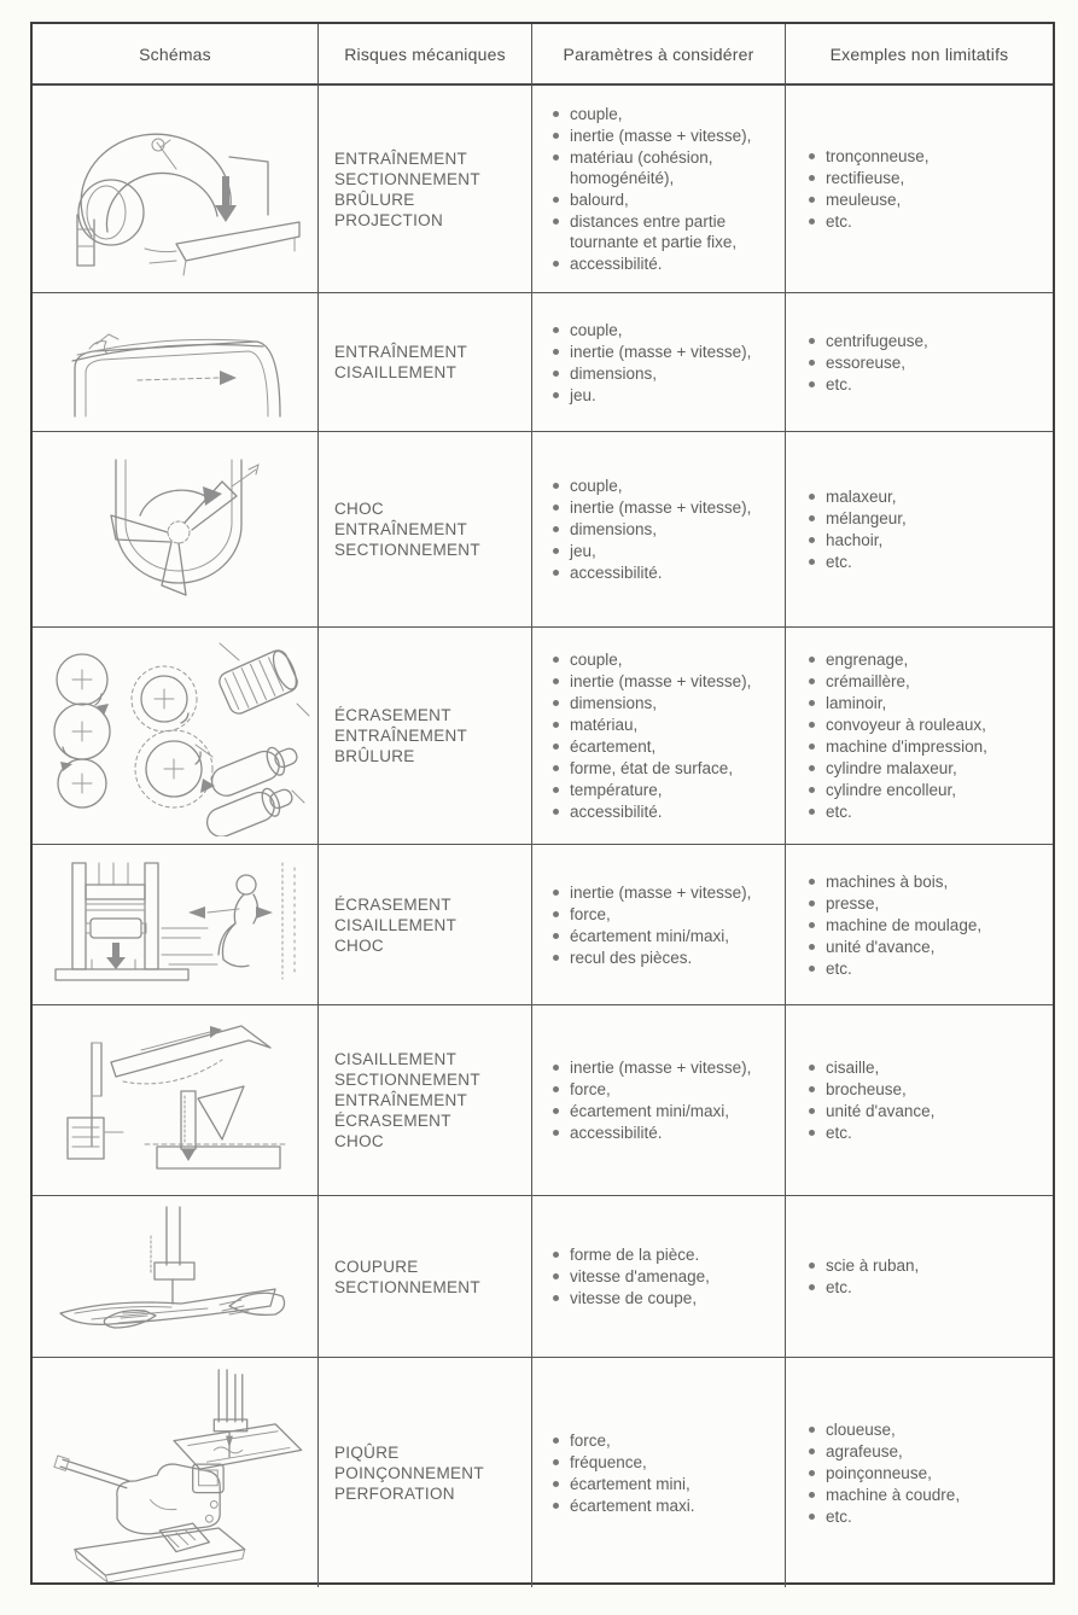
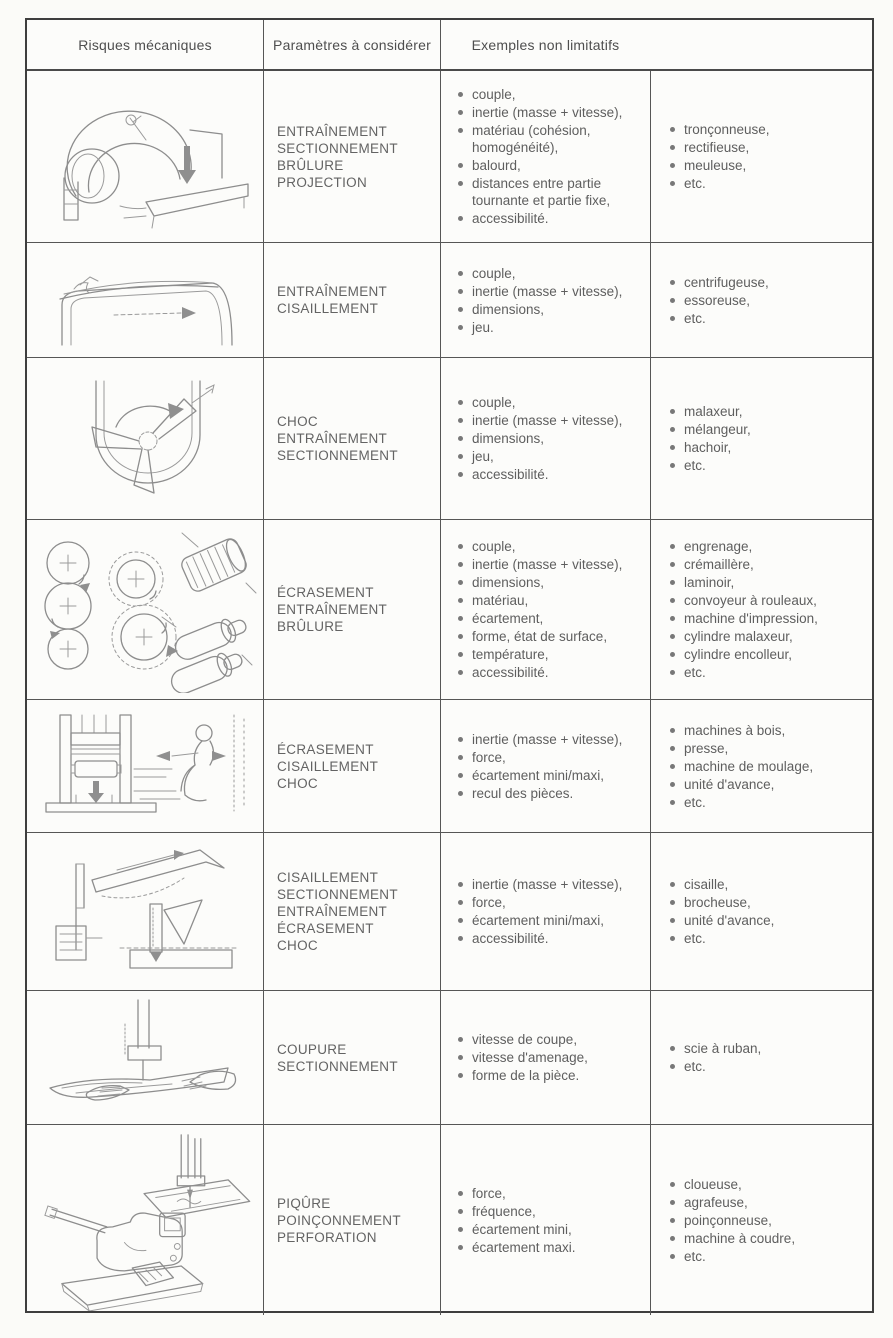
- Schémas
  Risques mécaniques
  Paramètres à considérer
  Exemples non limitatifs
  ENTRAÎNEMENT
  SECTIONNEMENT
  BRÛLURE
  PROJECTION
  couple,
  inertie (masse + vitesse),
  matériau (cohésion, homogénéité),
  balourd,
  distances entre partie tournante et partie fixe,
  accessibilité.
  tronçonneuse,
  rectifieuse,
  meuleuse,
  etc.
  ENTRAÎNEMENT
  CISAILLEMENT
  couple,
  inertie (masse + vitesse),
  dimensions,
  jeu.
  centrifugeuse,
  essoreuse,
  etc.
  CHOC
  ENTRAÎNEMENT
  SECTIONNEMENT
  couple,
  inertie (masse + vitesse),
  dimensions,
  jeu,
  accessibilité.
  malaxeur,
  mélangeur,
  hachoir,
  etc.
  ÉCRASEMENT
  ENTRAÎNEMENT
  BRÛLURE
  couple,
  inertie (masse + vitesse),
  dimensions,
  matériau,
  écartement,
  forme, état de surface,
  température,
  accessibilité.
  engrenage,
  crémaillère,
  laminoir,
  convoyeur à rouleaux,
  machine d'impression,
  cylindre malaxeur,
  cylindre encolleur,
  etc.
  ÉCRASEMENT
  CISAILLEMENT
  CHOC
  inertie (masse + vitesse),
  force,
  écartement mini/maxi,
  recul des pièces.
  machines à bois,
  presse,
  machine de moulage,
  unité d'avance,
  etc.
  CISAILLEMENT
  SECTIONNEMENT
  ENTRAÎNEMENT
  ÉCRASEMENT
  CHOC
  inertie (masse + vitesse),
  force,
  écartement mini/maxi,
  accessibilité.
  cisaille,
  brocheuse,
  unité d'avance,
  etc.
  COUPURE
  SECTIONNEMENT
- forme de la pièce.
+ vitesse de coupe,
  vitesse d'amenage,
- vitesse de coupe,
+ forme de la pièce.
  scie à ruban,
  etc.
  PIQÛRE
  POINÇONNEMENT
  PERFORATION
  force,
  fréquence,
  écartement mini,
  écartement maxi.
  cloueuse,
  agrafeuse,
  poinçonneuse,
  machine à coudre,
  etc.
